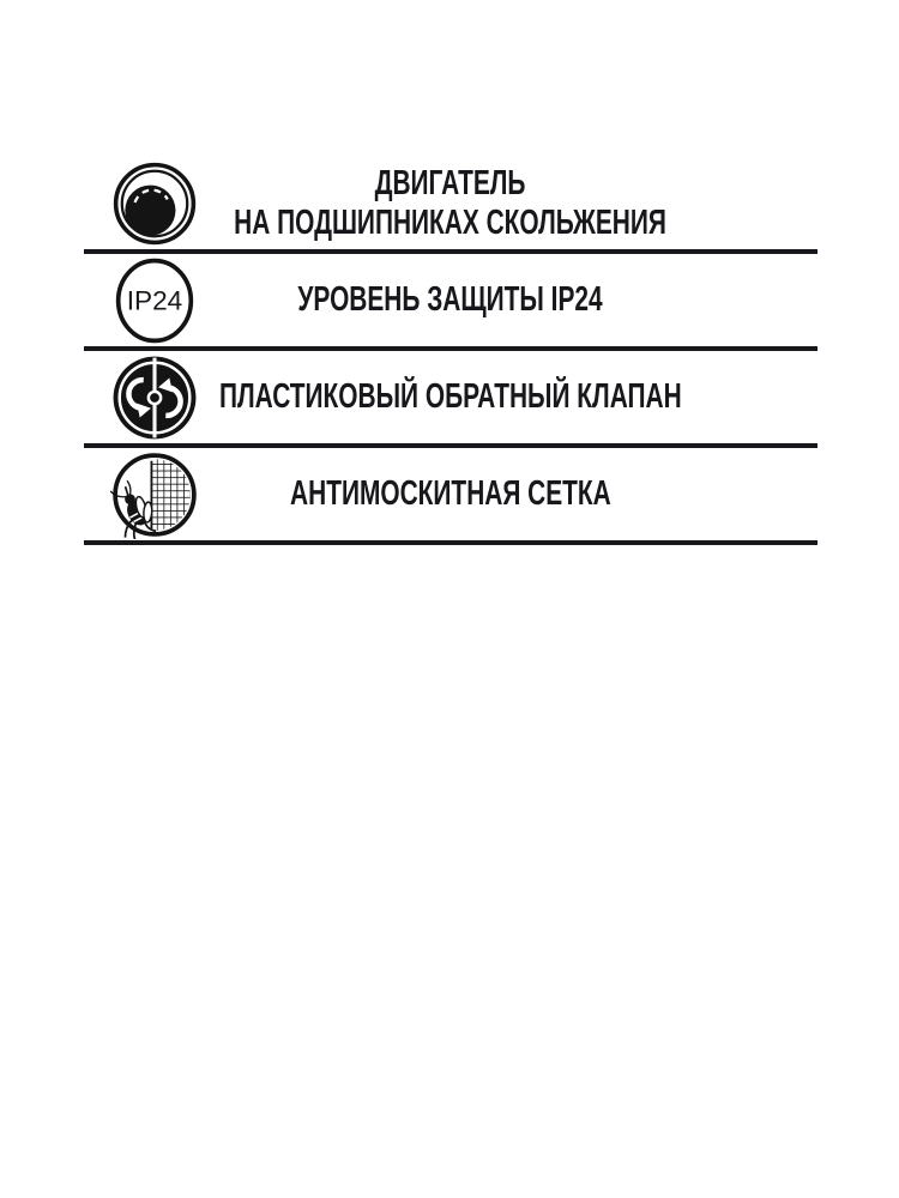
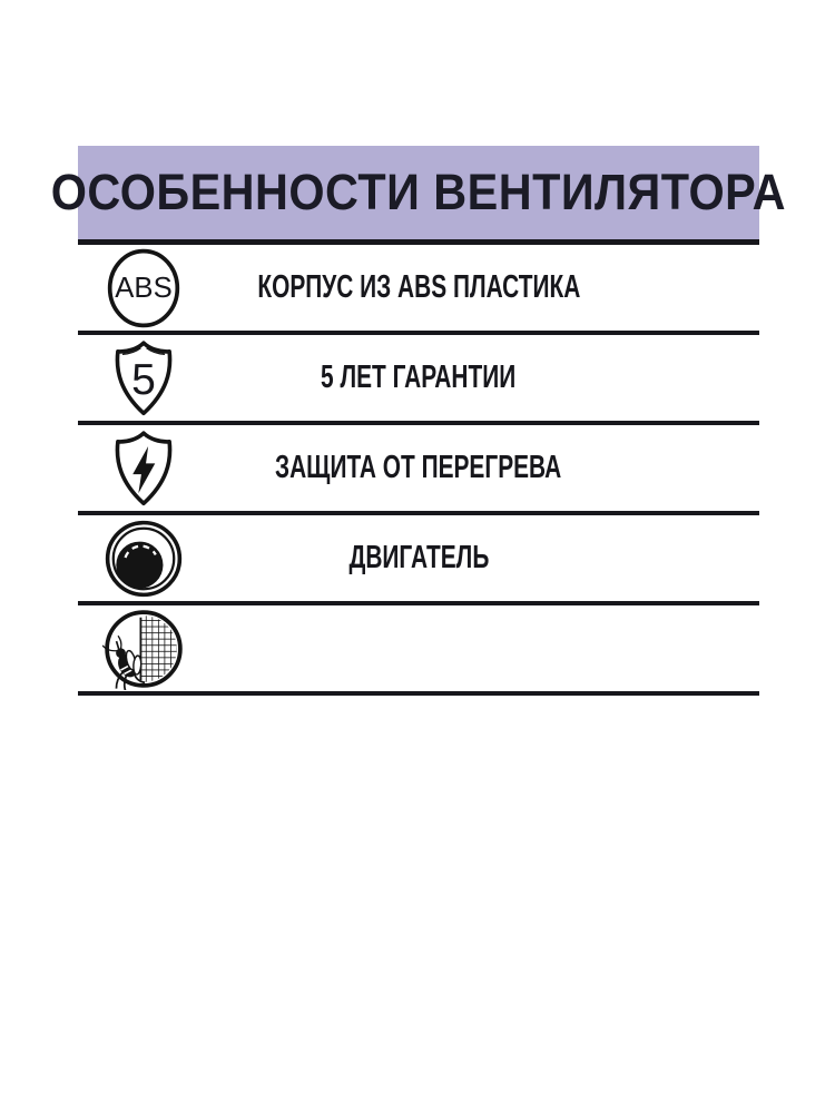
+ ОСОБЕННОСТИ ВЕНТИЛЯТОРА
+ ABS
+ КОРПУС ИЗ ABS ПЛАСТИКА
+ 5
+ 5 ЛЕТ ГАРАНТИИ
+ ЗАЩИТА ОТ ПЕРЕГРЕВА
  ДВИГАТЕЛЬ
- НА ПОДШИПНИКАХ СКОЛЬЖЕНИЯ
- IP24
- УРОВЕНЬ ЗАЩИТЫ IP24
- ПЛАСТИКОВЫЙ ОБРАТНЫЙ КЛАПАН
- АНТИМОСКИТНАЯ СЕТКА
